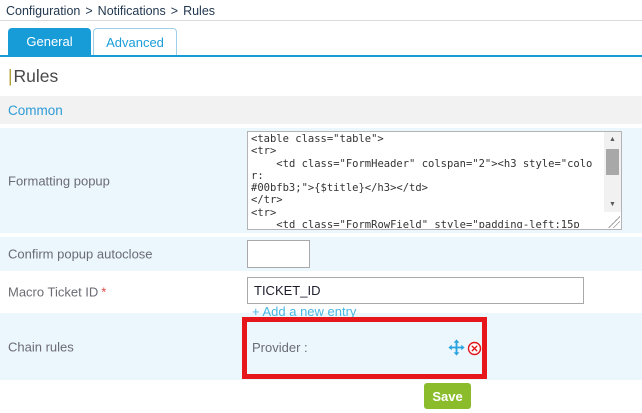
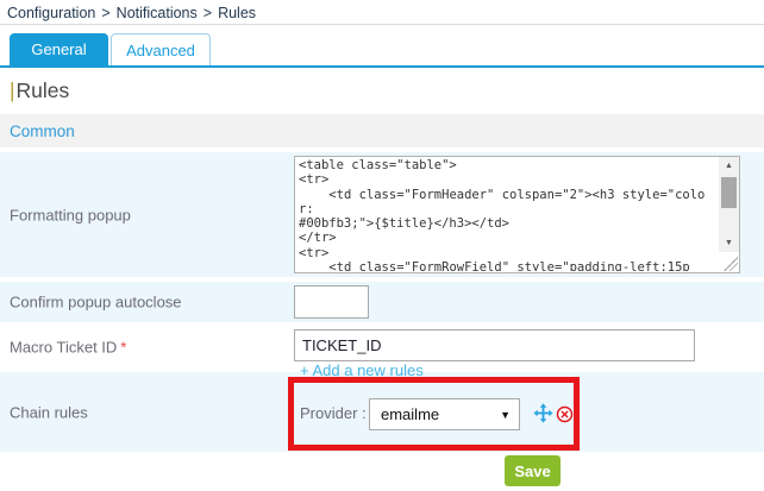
  Configuration > Notifications > Rules
  General
  Advanced
  |Rules
  Common
  Formatting popup
  <table class="table">
  <tr>
  <td class="FormHeader" colspan="2"><h3 style="color:
  #00bfb3;">{$title}</h3></td>
  </tr>
  <tr>
  <td class="FormRowField" style="padding-left:15p
  Confirm popup autoclose
  Macro Ticket ID *
  TICKET_ID
  Chain rules
- + Add a new entry
+ + Add a new rules
  Provider :
+ emailme
+ ▼
  Save
